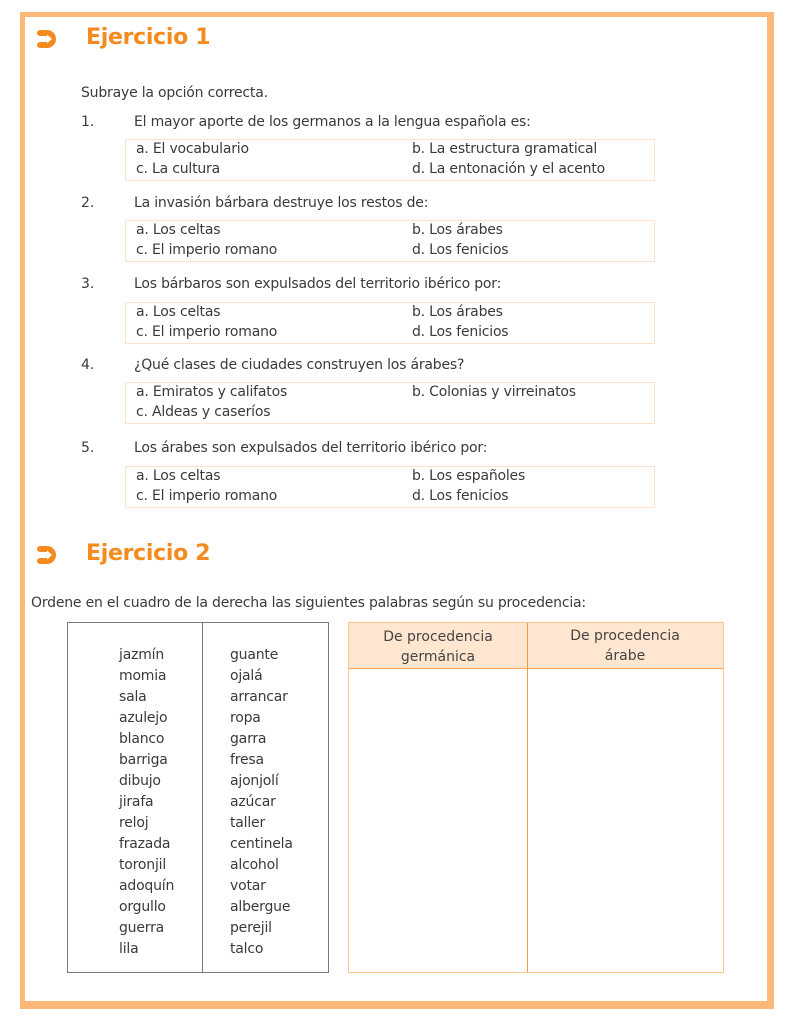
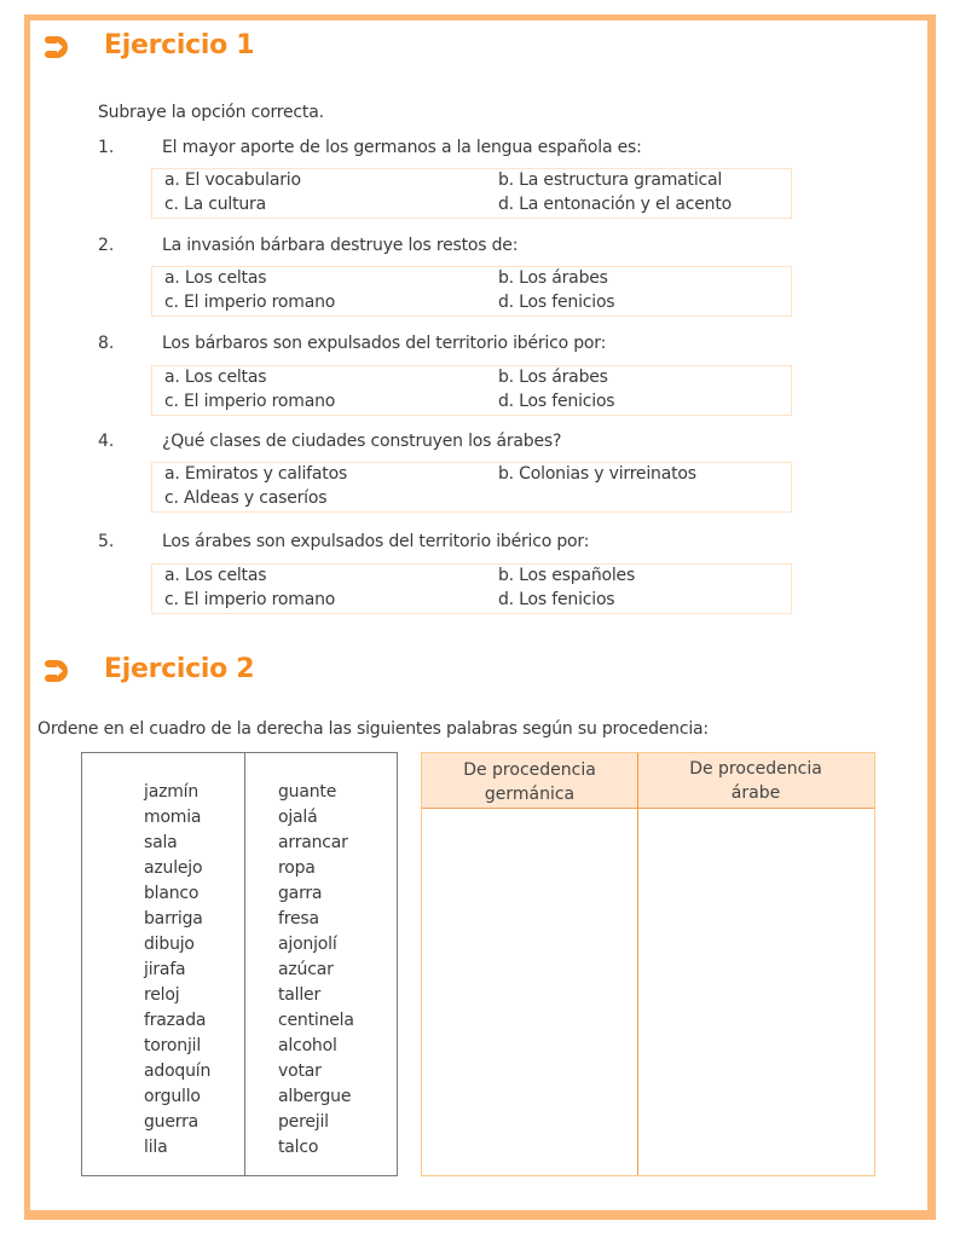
  Ejercicio 1
  Subraye la opción correcta.
  1.
  El mayor aporte de los germanos a la lengua española es:
  a. El vocabulario
  b. La estructura gramatical
  c. La cultura
  d. La entonación y el acento
  2.
  La invasión bárbara destruye los restos de:
  a. Los celtas
  b. Los árabes
  c. El imperio romano
  d. Los fenicios
- 3.
+ 8.
  Los bárbaros son expulsados del territorio ibérico por:
  a. Los celtas
  b. Los árabes
  c. El imperio romano
  d. Los fenicios
  4.
  ¿Qué clases de ciudades construyen los árabes?
  a. Emiratos y califatos
  b. Colonias y virreinatos
  c. Aldeas y caseríos
  5.
  Los árabes son expulsados del territorio ibérico por:
  a. Los celtas
  b. Los españoles
  c. El imperio romano
  d. Los fenicios
  Ejercicio 2
  Ordene en el cuadro de la derecha las siguientes palabras según su procedencia:
  jazmín
  momia
  sala
  azulejo
  blanco
  barriga
  dibujo
  jirafa
  reloj
  frazada
  toronjil
  adoquín
  orgullo
  guerra
  lila
  guante
  ojalá
  arrancar
  ropa
  garra
  fresa
  ajonjolí
  azúcar
  taller
  centinela
  alcohol
  votar
  albergue
  perejil
  talco
  De procedencia
  germánica
  De procedencia
  árabe
